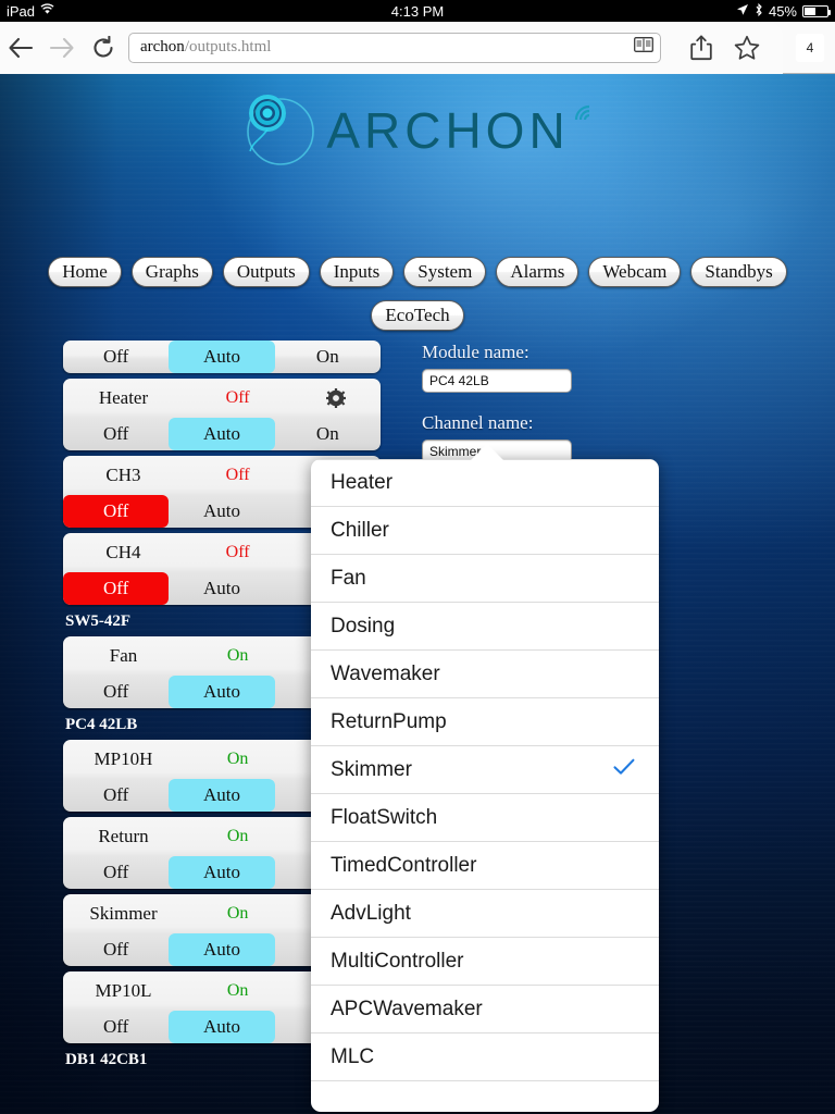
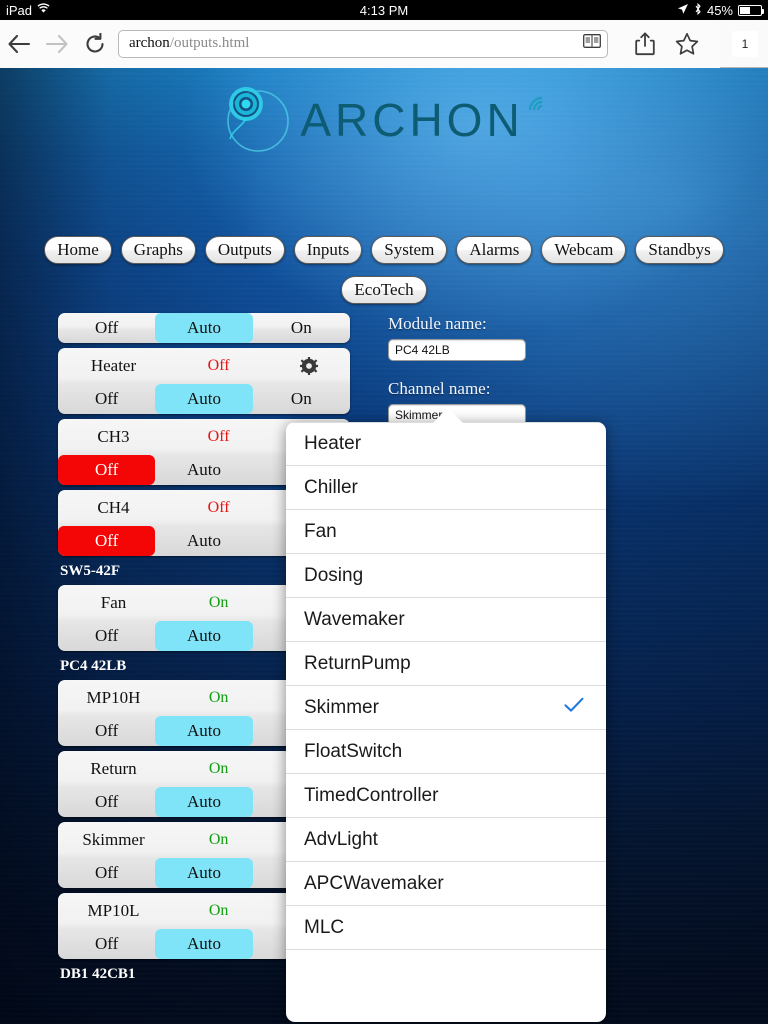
  iPad
  4:13 PM
  45%
  archon
  /outputs.html
- 4
+ 1
  ARCHON
  Home
  Graphs
  Outputs
  Inputs
  System
  Alarms
  Webcam
  Standbys
  EcoTech
  Off
  Auto
  On
  Heater
  Off
  Off
  Auto
  On
  CH3
  Off
  Off
  Auto
  CH4
  Off
  Off
  Auto
  SW5-42F
  Fan
  On
  Off
  Auto
  PC4 42LB
  MP10H
  On
  Off
  Auto
  Return
  On
  Off
  Auto
  Skimmer
  On
  Off
  Auto
  MP10L
  On
  Off
  Auto
  DB1 42CB1
  Module name:
  PC4 42LB
  Channel name:
  Skimmer
  Heater
  Chiller
  Fan
  Dosing
  Wavemaker
  ReturnPump
  Skimmer
  FloatSwitch
  TimedController
  AdvLight
- MultiController
  APCWavemaker
  MLC
